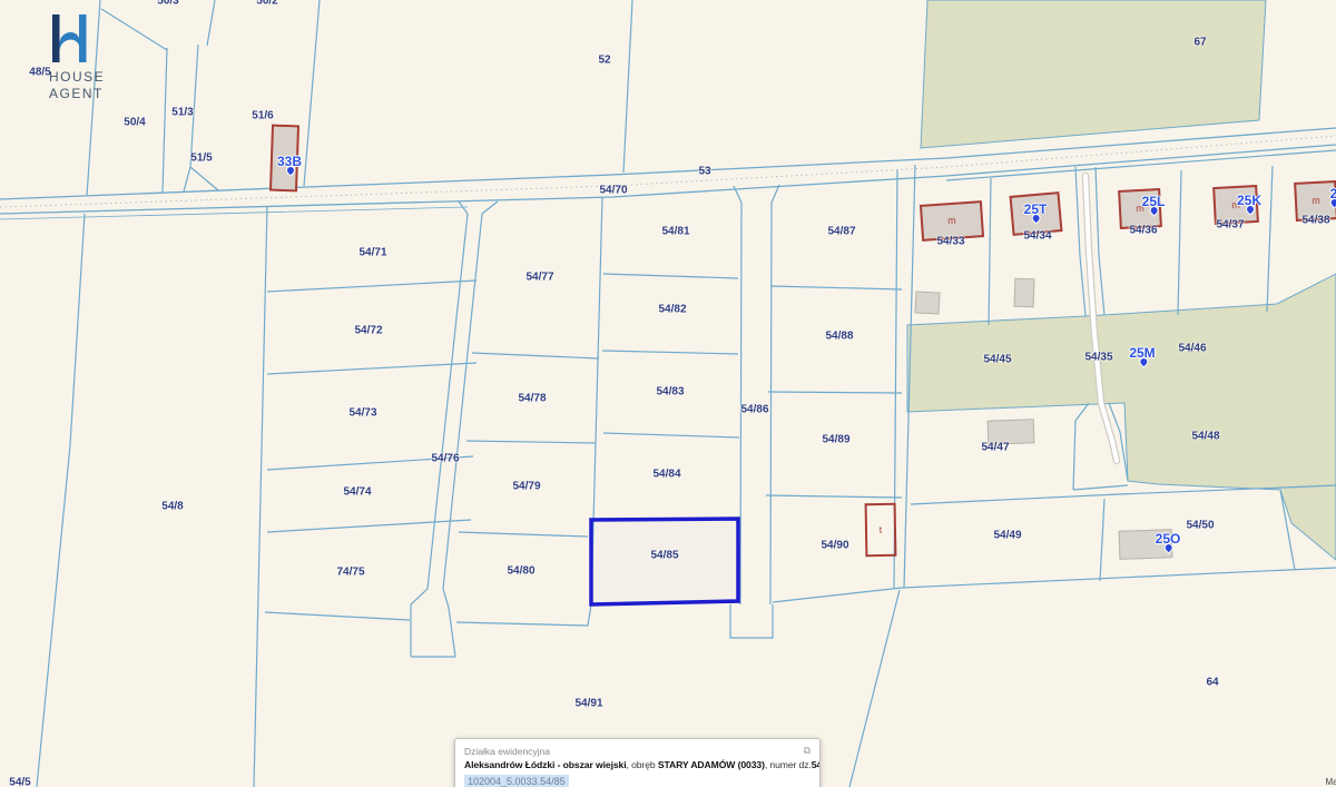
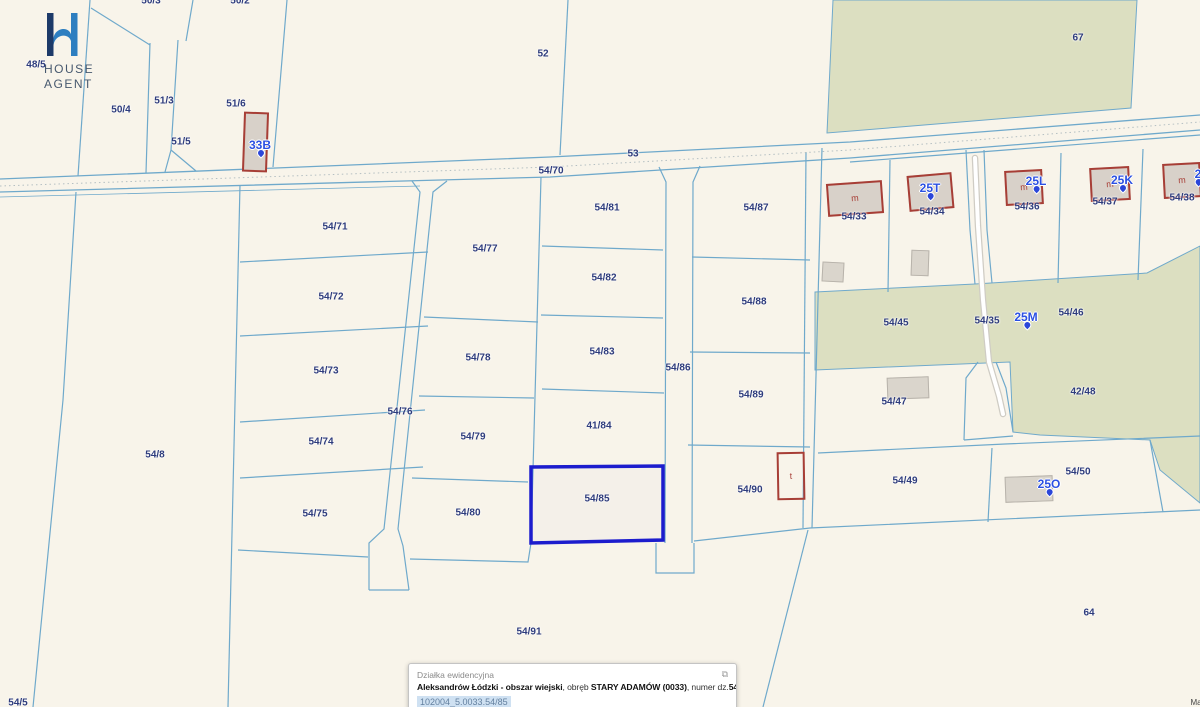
  t
  48/5
  50/3
  50/2
  50/4
  51/3
  51/5
  51/6
  52
  53
  54/70
  67
  54/8
  54/71
  54/72
  54/73
  54/74
- 74/75
+ 54/75
  54/76
  54/77
  54/78
  54/79
  54/80
  54/81
  54/82
  54/83
- 54/84
+ 41/84
  54/85
  54/86
  54/87
  54/88
  54/89
  54/90
  54/91
  54/33
  54/34
  54/36
  54/37
  54/38
  54/45
  54/35
  54/46
  54/47
- 54/48
+ 42/48
  54/49
  54/50
  64
  54/5
  33B
  25T
  25L
  25K
  25M
  25O
  2
  HOUSE
  AGENT
  Działka ewidencyjna
  ⧉
  Aleksandrów Łódzki - obszar wiejski, obręb STARY ADAMÓW (0033), numer dz.54
  102004_5.0033.54/85
